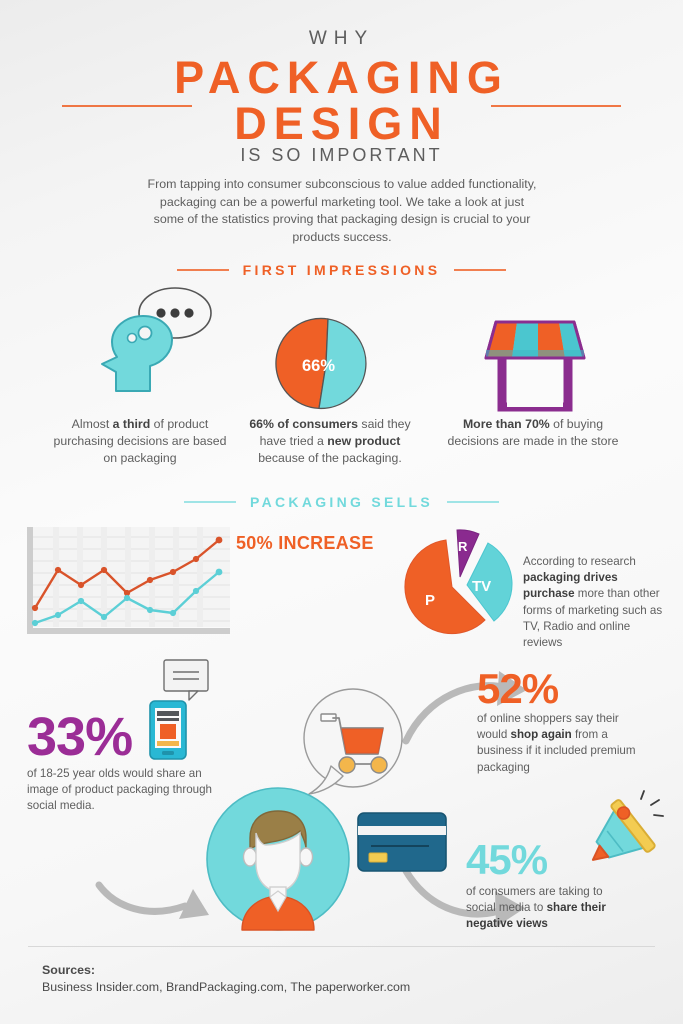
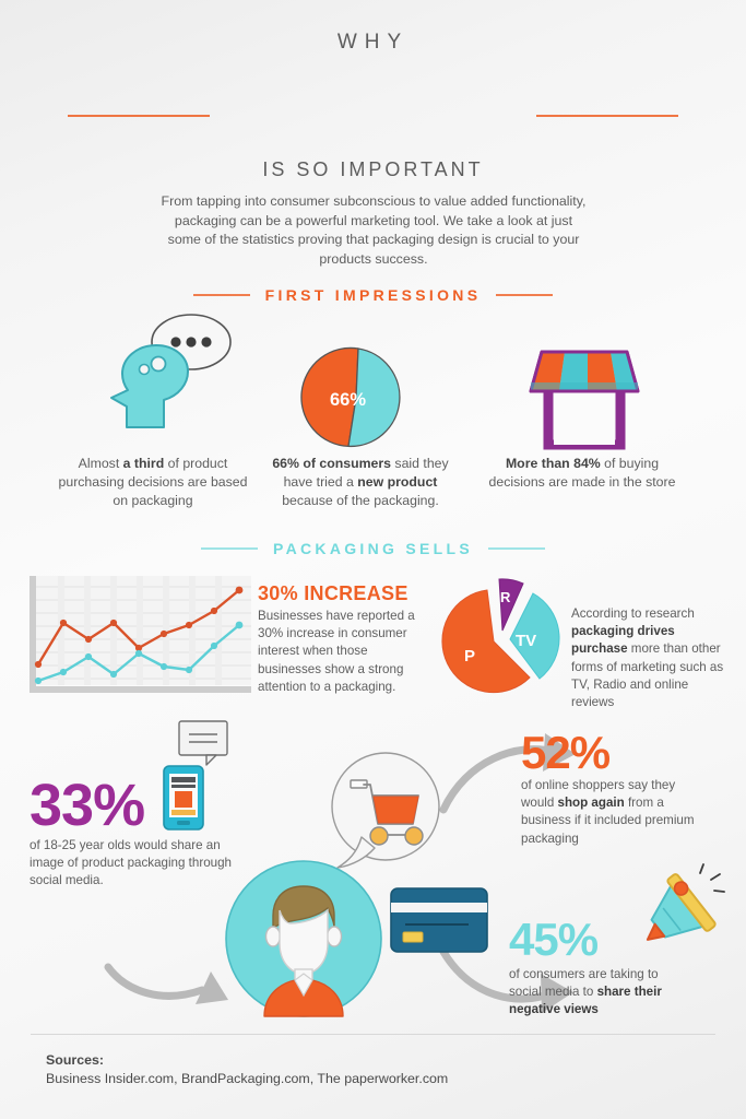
  WHY
- PACKAGING
- DESIGN
  IS SO IMPORTANT
  From tapping into consumer subconscious to value added functionality, packaging can be a powerful marketing tool. We take a look at just some of the statistics proving that packaging design is crucial to your products success.
  FIRST IMPRESSIONS
  Almost a third of product purchasing decisions are based on packaging
  66%
  66% of consumers said they have tried a new product because of the packaging.
- More than 70% of buying decisions are made in the store
+ More than 84% of buying decisions are made in the store
  PACKAGING SELLS
- 50% INCREASE
+ 30% INCREASE
+ Businesses have reported a 30% increase in consumer interest when those businesses show a strong attention to a packaging.
  P
  R
  TV
  According to research packaging drives purchase more than other forms of marketing such as TV, Radio and online reviews
  33%
  of 18-25 year olds would share an image of product packaging through social media.
  52%
- of online shoppers say their would shop again from a business if it included premium packaging
+ of online shoppers say they would shop again from a business if it included premium packaging
  45%
  of consumers are taking to social media to share their negative views
  Sources:
  Business Insider.com, BrandPackaging.com, The paperworker.com
